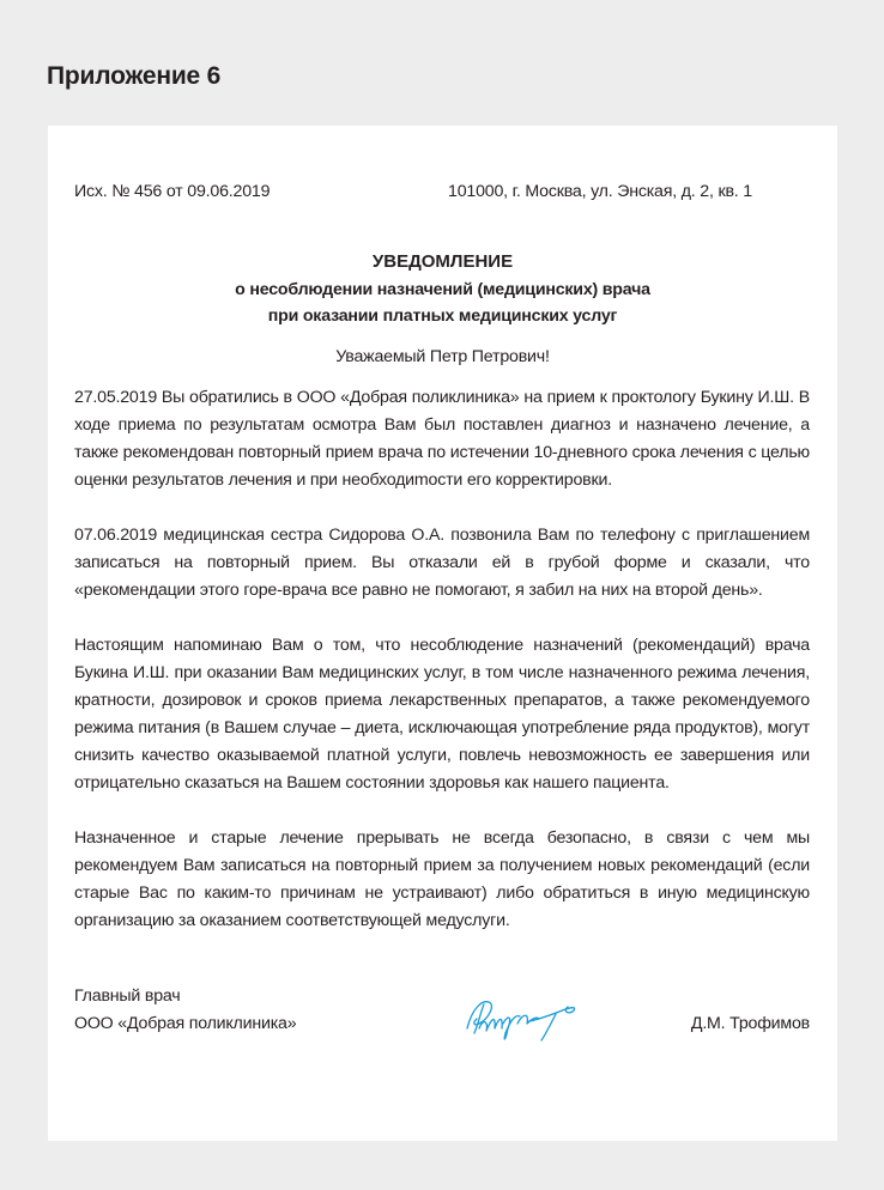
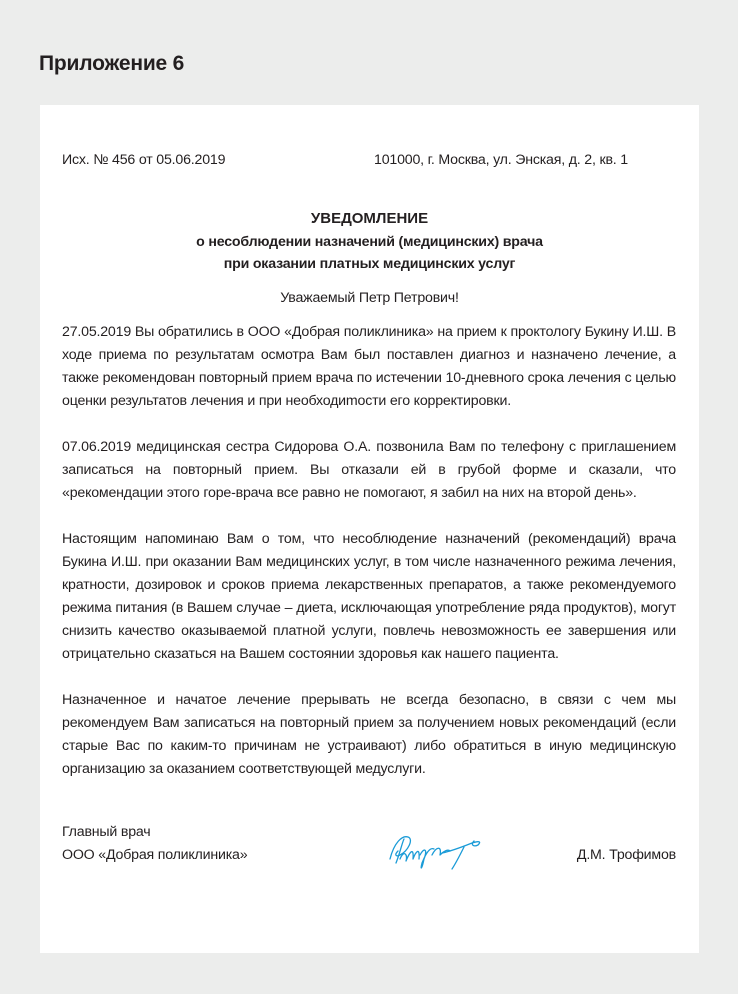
  Приложение 6
- Исх. № 456 от 09.06.2019
+ Исх. № 456 от 05.06.2019
  101000, г. Москва, ул. Энская, д. 2, кв. 1
  УВЕДОМЛЕНИЕ
  о несоблюдении назначений (медицинских) врача
  при оказании платных медицинских услуг
  Уважаемый Петр Петрович!
  27.05.2019 Вы обратились в ООО «Добрая поликлиника» на прием к проктологу Букину И.Ш. В ходе приема по результатам осмотра Вам был поставлен диагноз и назначено лечение, а также рекомендован повторный прием врача по истечении 10-дневного срока лечения с целью оценки результатов лечения и при необходи­mости его корректировки.
  07.06.2019 медицинская сестра Сидорова О.А. позвонила Вам по телефону с при­глашением записаться на повторный прием. Вы отказали ей в грубой форме и ска­зали, что «рекомендации этого горе-врача все равно не помогают, я забил на них на второй день».
  Настоящим напоминаю Вам о том, что несоблюдение назначений (рекомендаций) врача Букина И.Ш. при оказании Вам медицинских услуг, в том числе назначенного режима лечения, кратности, дозировок и сроков приема лекарственных препаратов, а также рекомендуемого режима питания (в Вашем случае – диета, исключающая употребление ряда продуктов), могут снизить качество оказываемой платной услу­ги, повлечь невозможность ее завершения или отрицательно сказаться на Вашем состоянии здоровья как нашего пациента.
- Назначенное и старые лечение прерывать не всегда безопасно, в связи с чем мы рекомендуем Вам записаться на повторный прием за получением новых реко­мендаций (если старые Вас по каким-то причинам не устраивают) либо обратиться в иную медицинскую организацию за оказанием соответствующей медуслуги.
+ Назначенное и начатое лечение прерывать не всегда безопасно, в связи с чем мы рекомендуем Вам записаться на повторный прием за получением новых реко­мендаций (если старые Вас по каким-то причинам не устраивают) либо обратиться в иную медицинскую организацию за оказанием соответствующей медуслуги.
  Главный врач
  ООО «Добрая поликлиника»
  Д.М. Трофимов
